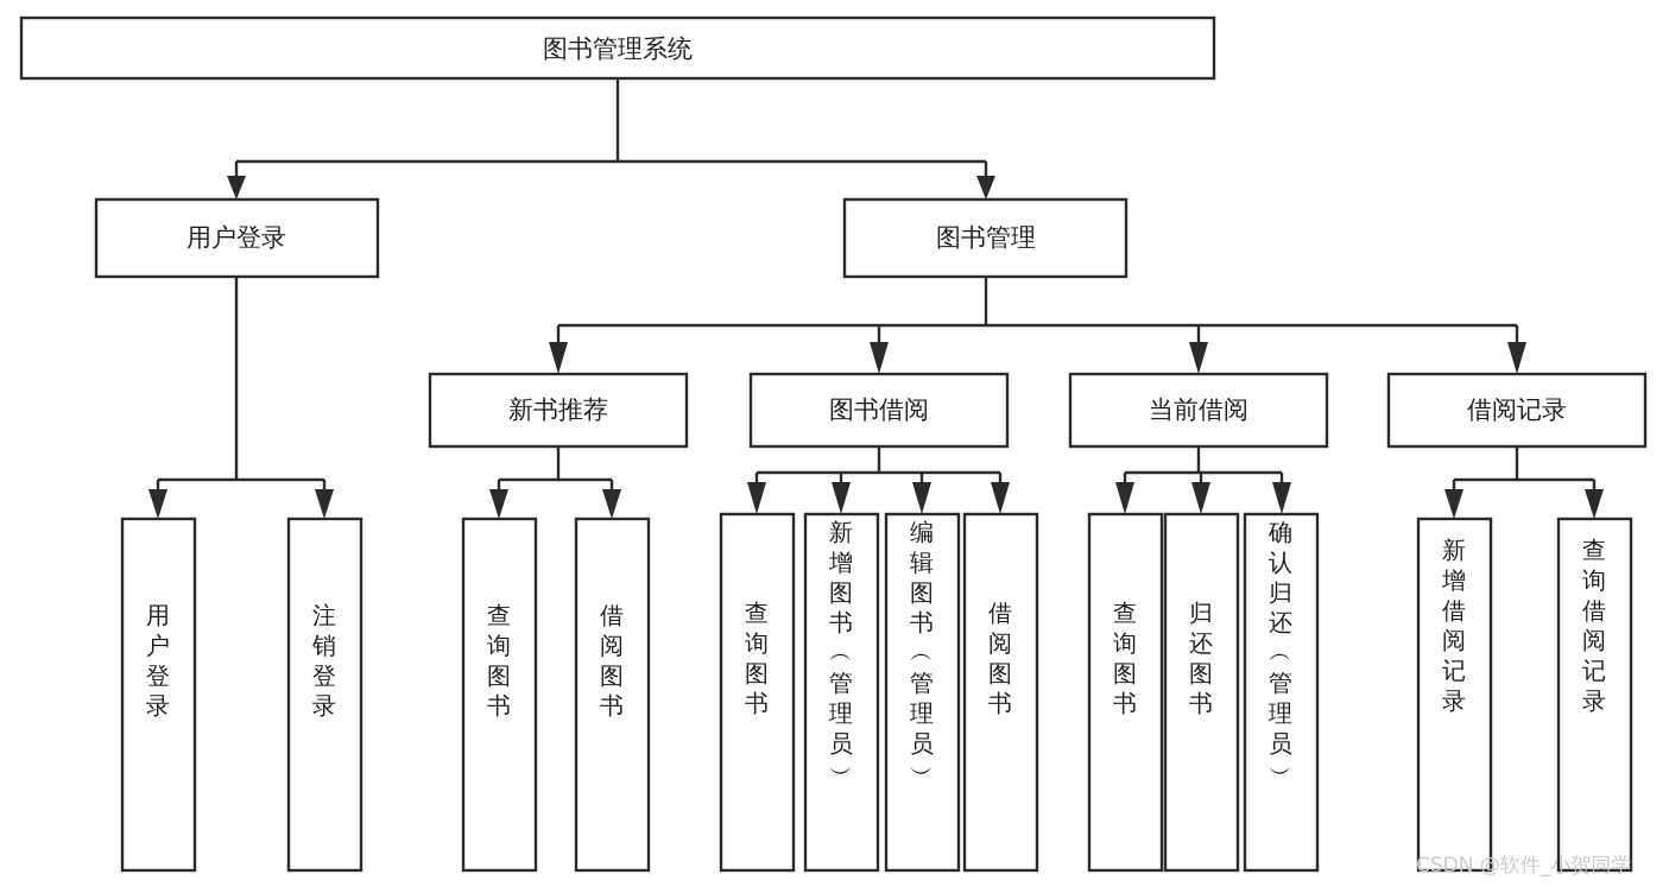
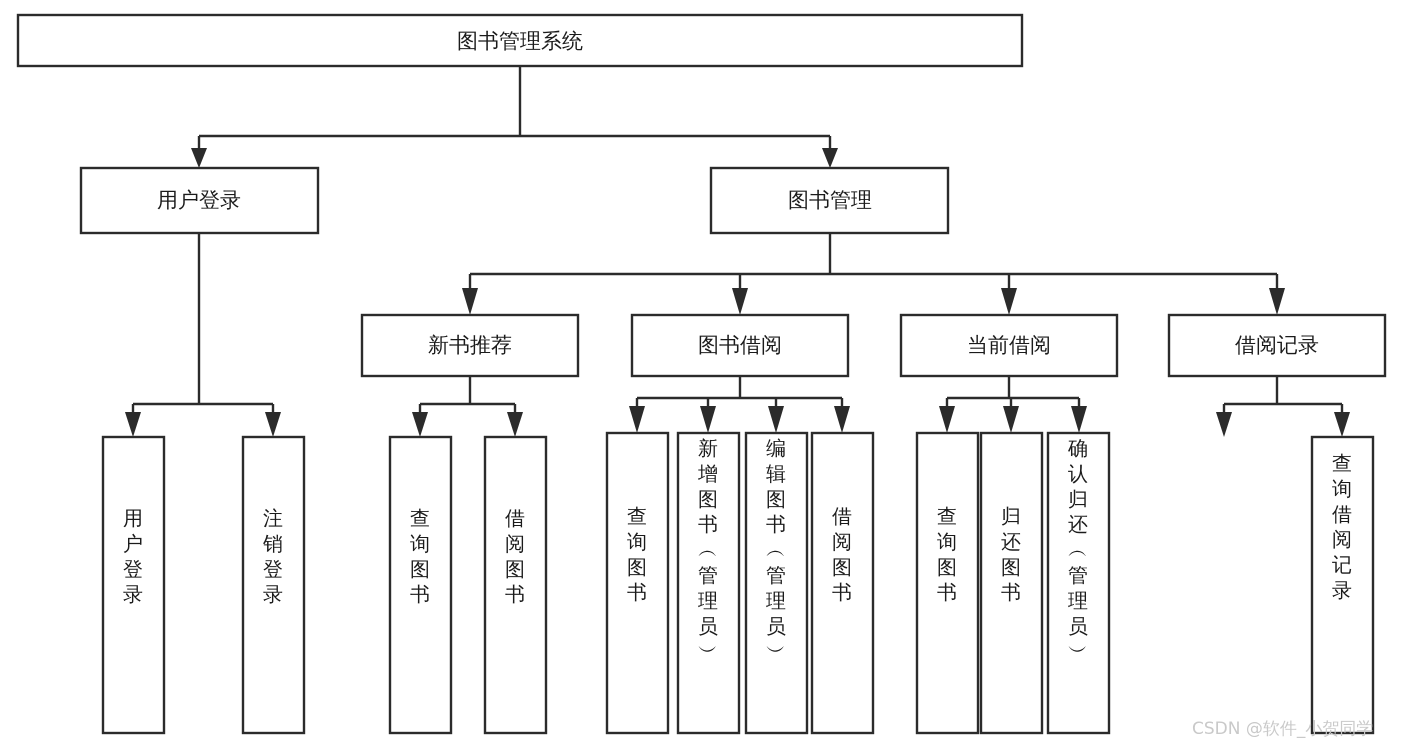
  图书管理系统
  用户登录
  图书管理
  新书推荐
  图书借阅
  当前借阅
  借阅记录
  用户登录
  注销登录
  查询图书
  借阅图书
  查询图书
  新增图书 ︵ 管理员 ︶
  编辑图书 ︵ 管理员 ︶
  借阅图书
  查询图书
  归还图书
  确认归还 ︵ 管理员 ︶
- 新增借阅记录
  查询借阅记录
  CSDN @软件_小贺同学
